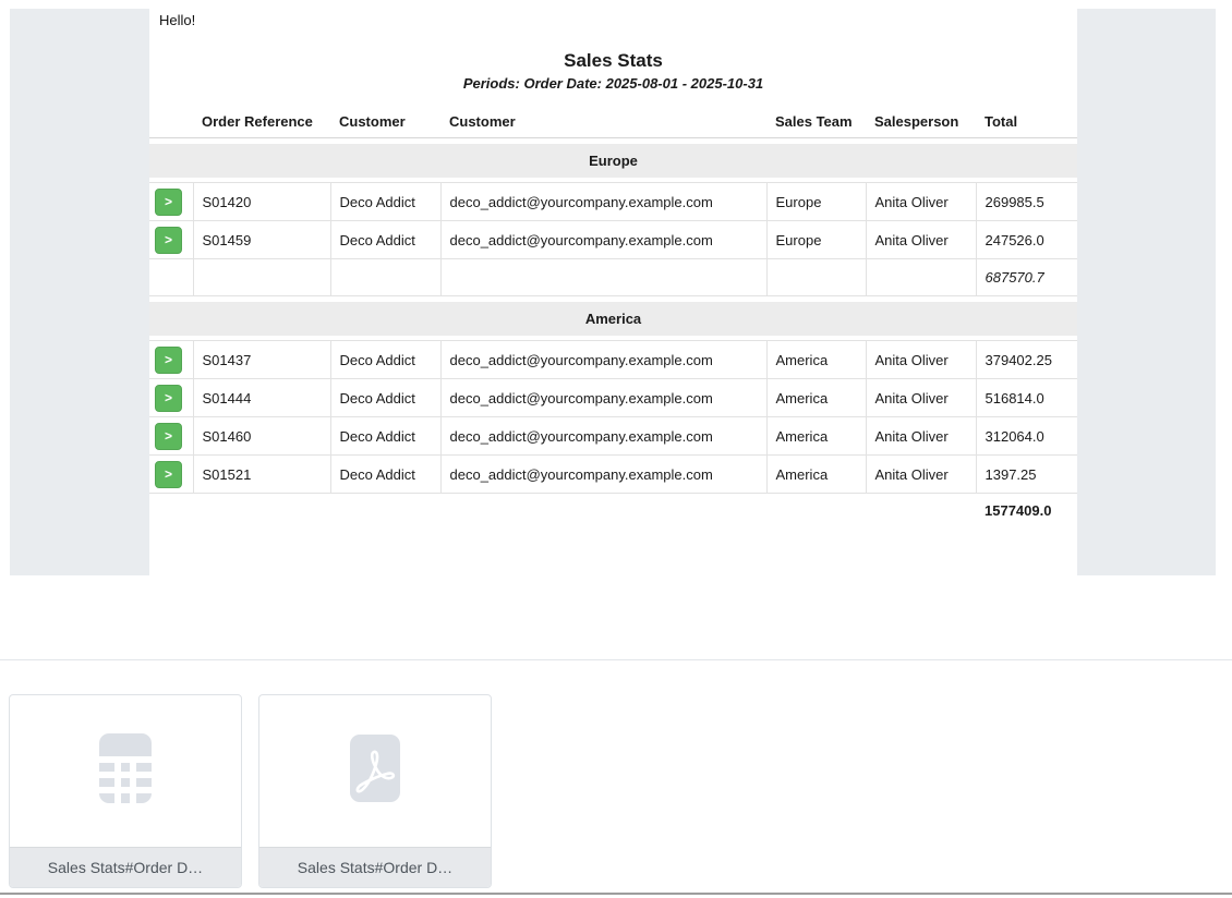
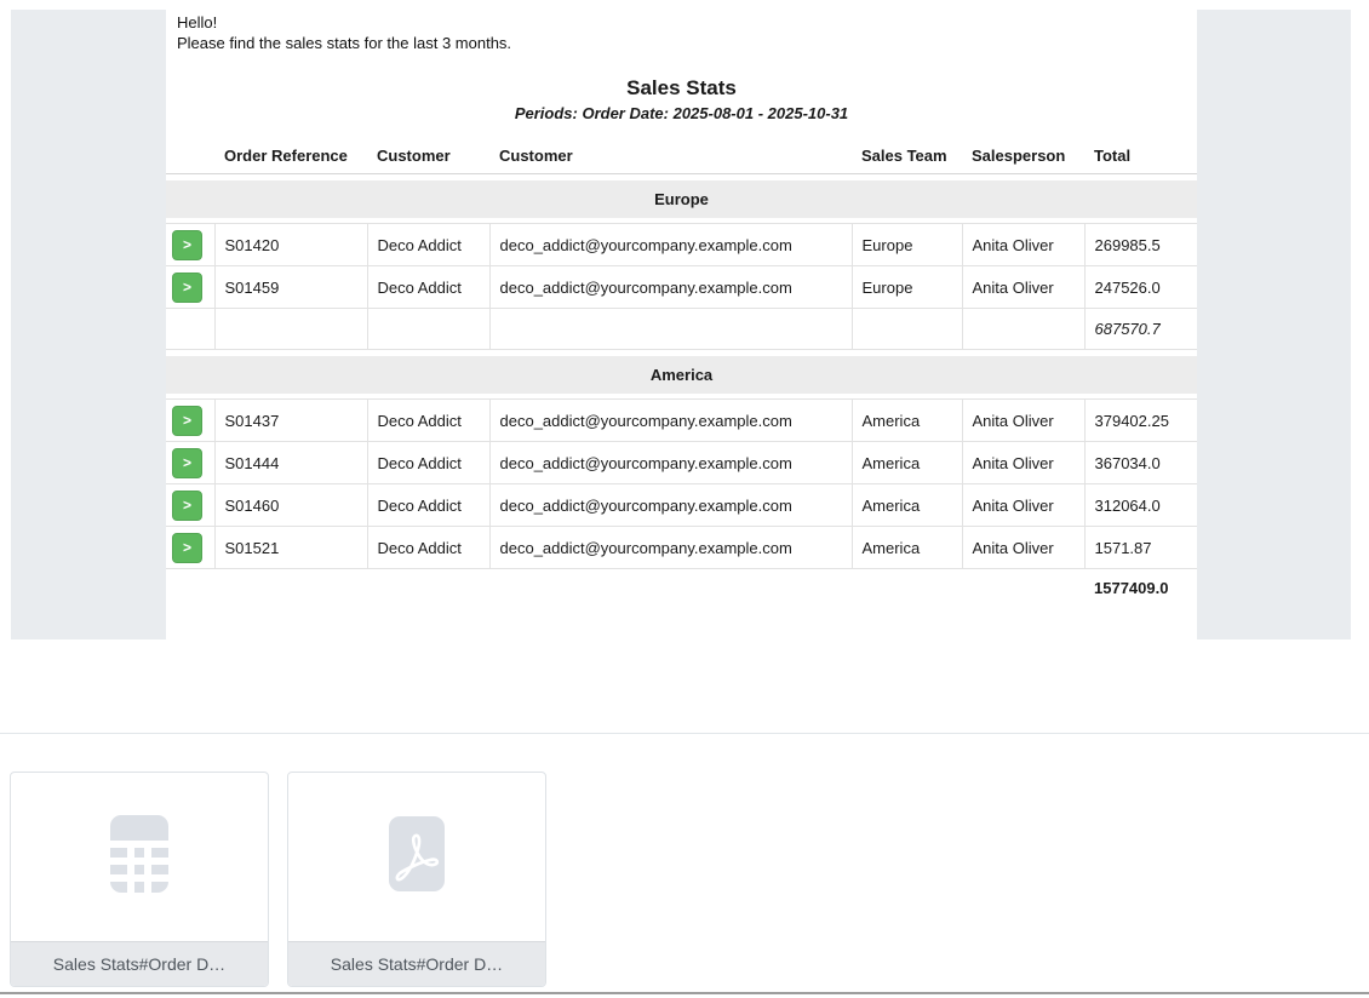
  Hello!
+ Please find the sales stats for the last 3 months.
  Sales Stats
  Periods: Order Date: 2025-08-01 - 2025-10-31
  	Order Reference	Customer	Customer	Sales Team	Salesperson	Total
  Europe
  >	S01420	Deco Addict	deco_addict@yourcompany.example.com	Europe	Anita Oliver	269985.5
  >	S01459	Deco Addict	deco_addict@yourcompany.example.com	Europe	Anita Oliver	247526.0
  						687570.7
  America
  >	S01437	Deco Addict	deco_addict@yourcompany.example.com	America	Anita Oliver	379402.25
- >	S01444	Deco Addict	deco_addict@yourcompany.example.com	America	Anita Oliver	516814.0
+ >	S01444	Deco Addict	deco_addict@yourcompany.example.com	America	Anita Oliver	367034.0
  >	S01460	Deco Addict	deco_addict@yourcompany.example.com	America	Anita Oliver	312064.0
- >	S01521	Deco Addict	deco_addict@yourcompany.example.com	America	Anita Oliver	1397.25
+ >	S01521	Deco Addict	deco_addict@yourcompany.example.com	America	Anita Oliver	1571.87
  	1577409.0
  Sales Stats#Order D…
  Sales Stats#Order D…
